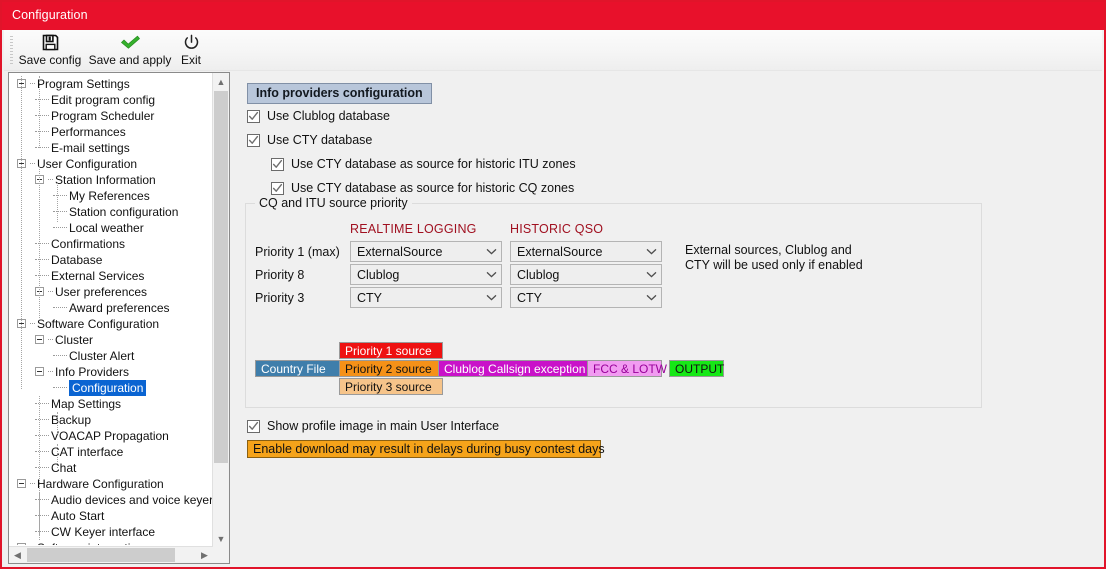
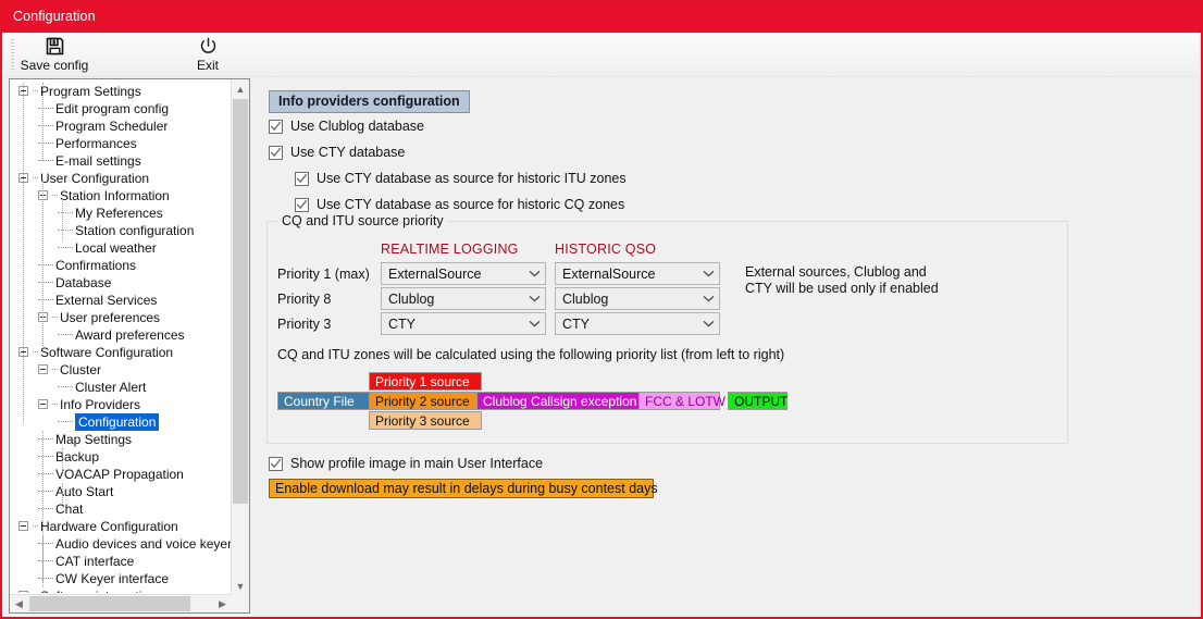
  Configuration
  Save config
- Save and apply
  Exit
  Program Settings
  Edit program config
  Program Scheduler
  Performances
  E-mail settings
  User Configuration
  Station Information
  My References
  Station configuration
  Local weather
  Confirmations
  Database
  External Services
  User preferences
  Award preferences
  Software Configuration
  Cluster
  Cluster Alert
  Info Providers
  Configuration
  Map Settings
  Backup
  VOACAP Propagation
- CAT interface
+ Auto Start
  Chat
  Hardware Configuration
  Audio devices and voice keye
- Auto Start
+ CAT interface
  CW Keyer interface
  ▲
  ▼
  ◀
  ▶
  Info providers configuration
  Use Clublog database
  Use CTY database
  Use CTY database as source for historic ITU zones
  Use CTY database as source for historic CQ zones
  CQ and ITU source priority
  REALTIME LOGGING
  HISTORIC QSO
  Priority 1 (max)
  ExternalSource
  ExternalSource
  Priority 8
  Clublog
  Clublog
  Priority 3
  CTY
  CTY
  External sources, Clublog and
  CTY will be used only if enabled
+ CQ and ITU zones will be calculated using the following priority list (from left to right)
  Country File
  Priority 1 source
  Priority 2 source
  Priority 3 source
  Clublog Callsign exception
  FCC & LOTW
  OUTPUT
  Show profile image in main User Interface
  Enable download may result in delays during busy contest days
